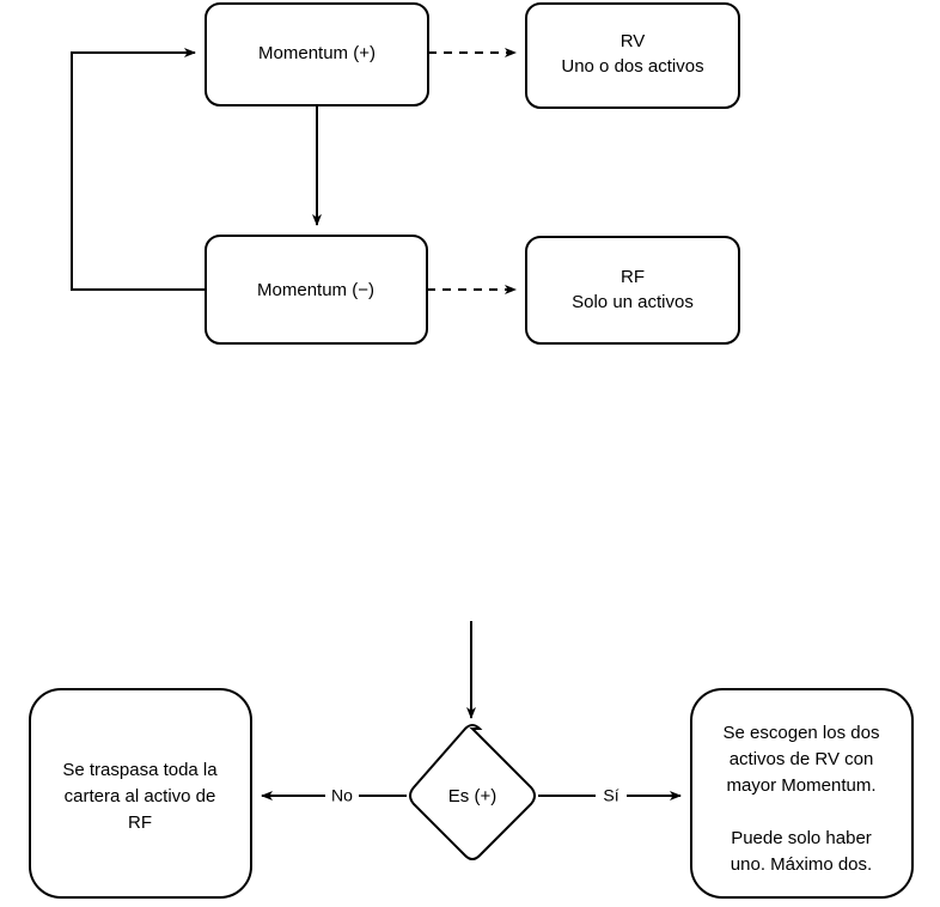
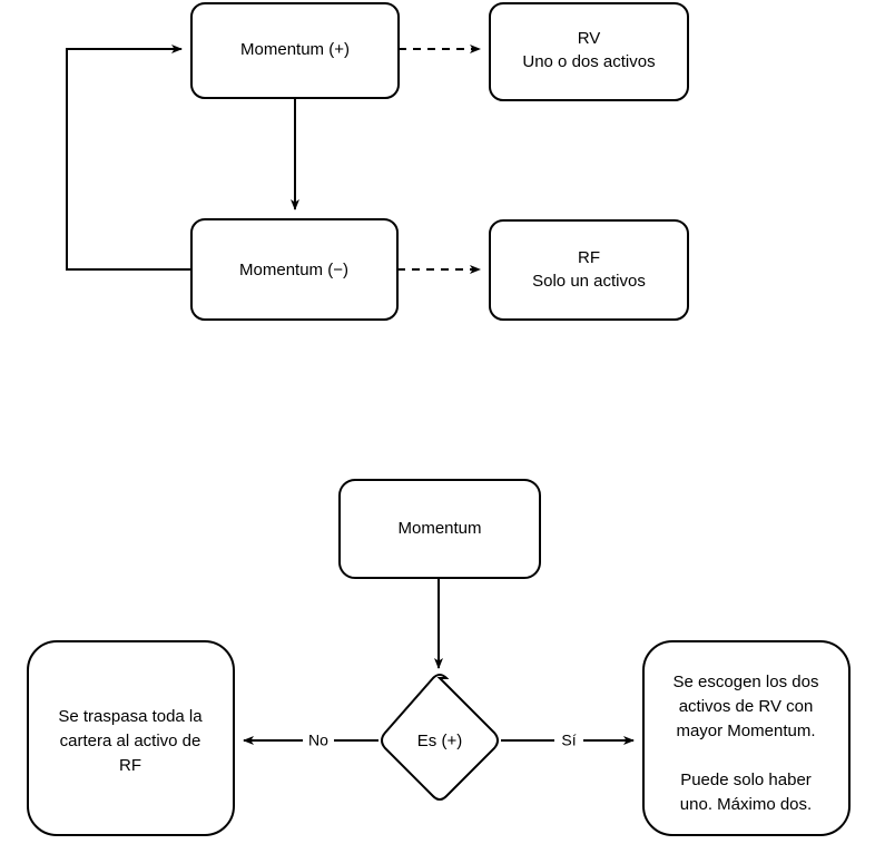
  Momentum (+)
  RV
  Uno o dos activos
  Momentum (−)
  RF
  Solo un activos
  No
  Sí
+ Momentum
  Es (+)
  Se traspasa toda la
  cartera al activo de
  RF
  Se escogen los dos
  activos de RV con
  mayor Momentum.
  Puede solo haber
  uno. Máximo dos.
